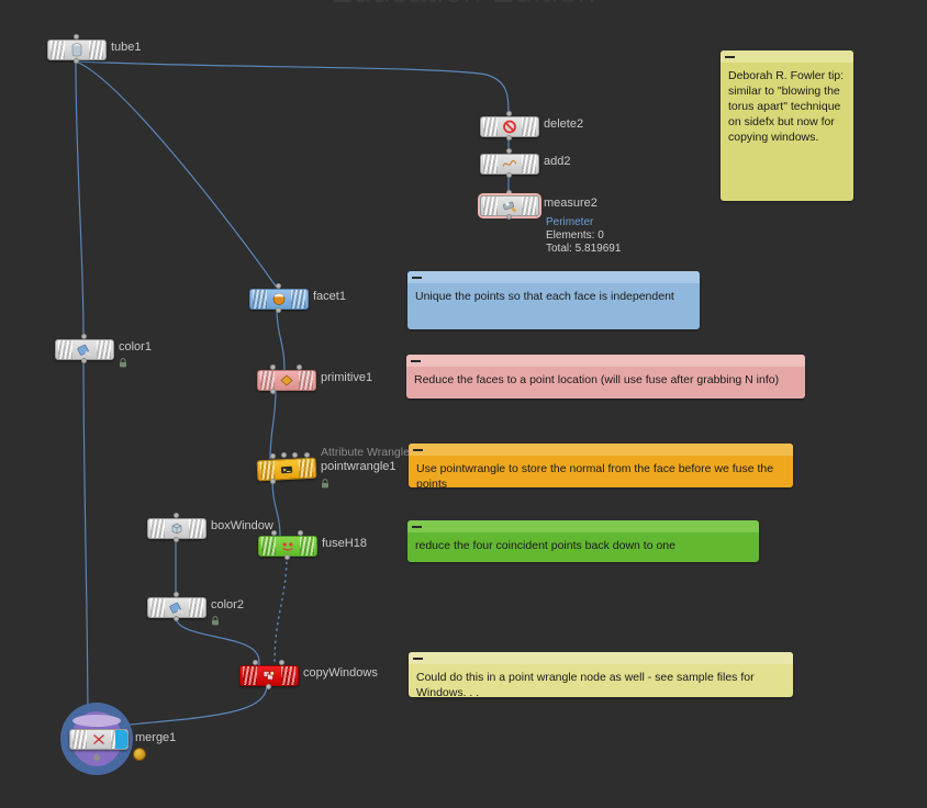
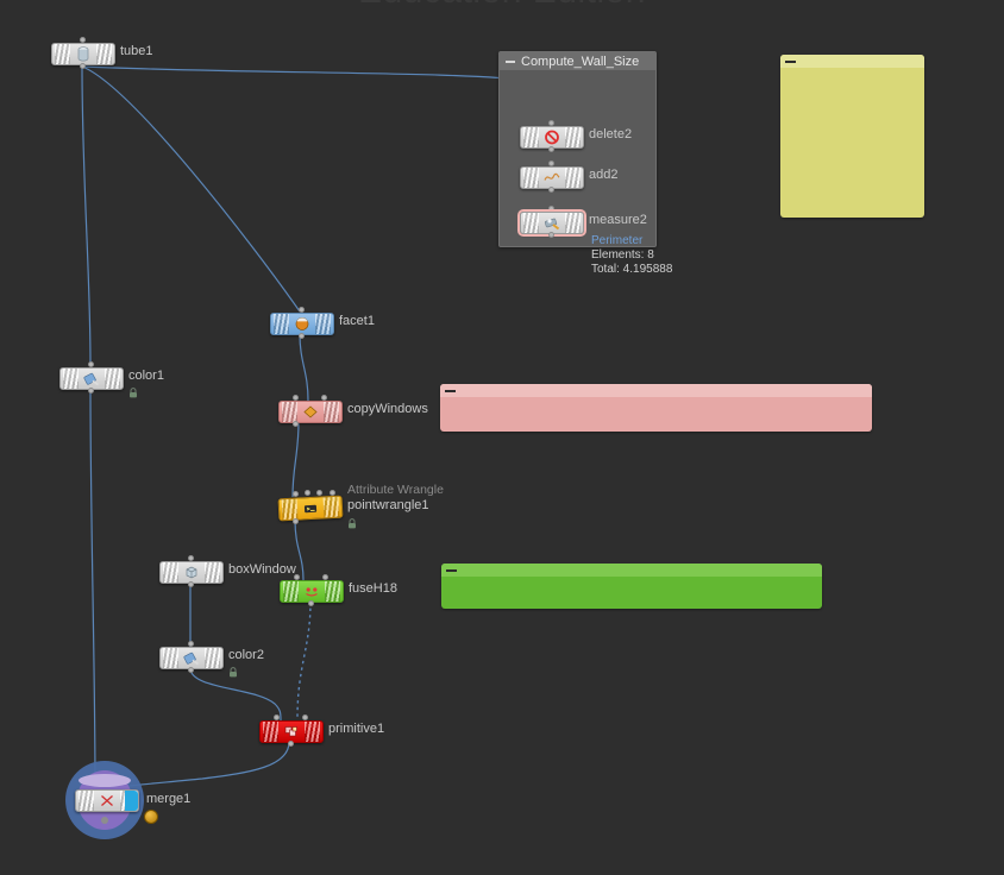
+ Compute_Wall_Size
  Perimeter
- Elements: 0
+ Elements: 8
- Total: 5.819691
+ Total: 4.195888
- Deborah R. Fowler tip: similar to "blowing the torus apart" technique on sidefx but now for copying windows.
- Unique the points so that each face is independent
- Reduce the faces to a point location (will use fuse after grabbing N info)
- Use pointwrangle to store the normal from the face before we fuse the points
- reduce the four coincident points back down to one
- Could do this in a point wrangle node as well - see sample files for Windows. . .
  tube1
  delete2
  add2
  measure2
  facet1
  color1
- primitive1
+ copyWindows
  Attribute Wrangle
  pointwrangle1
  boxWindow
  fuseH18
  color2
- copyWindows
+ primitive1
  merge1
